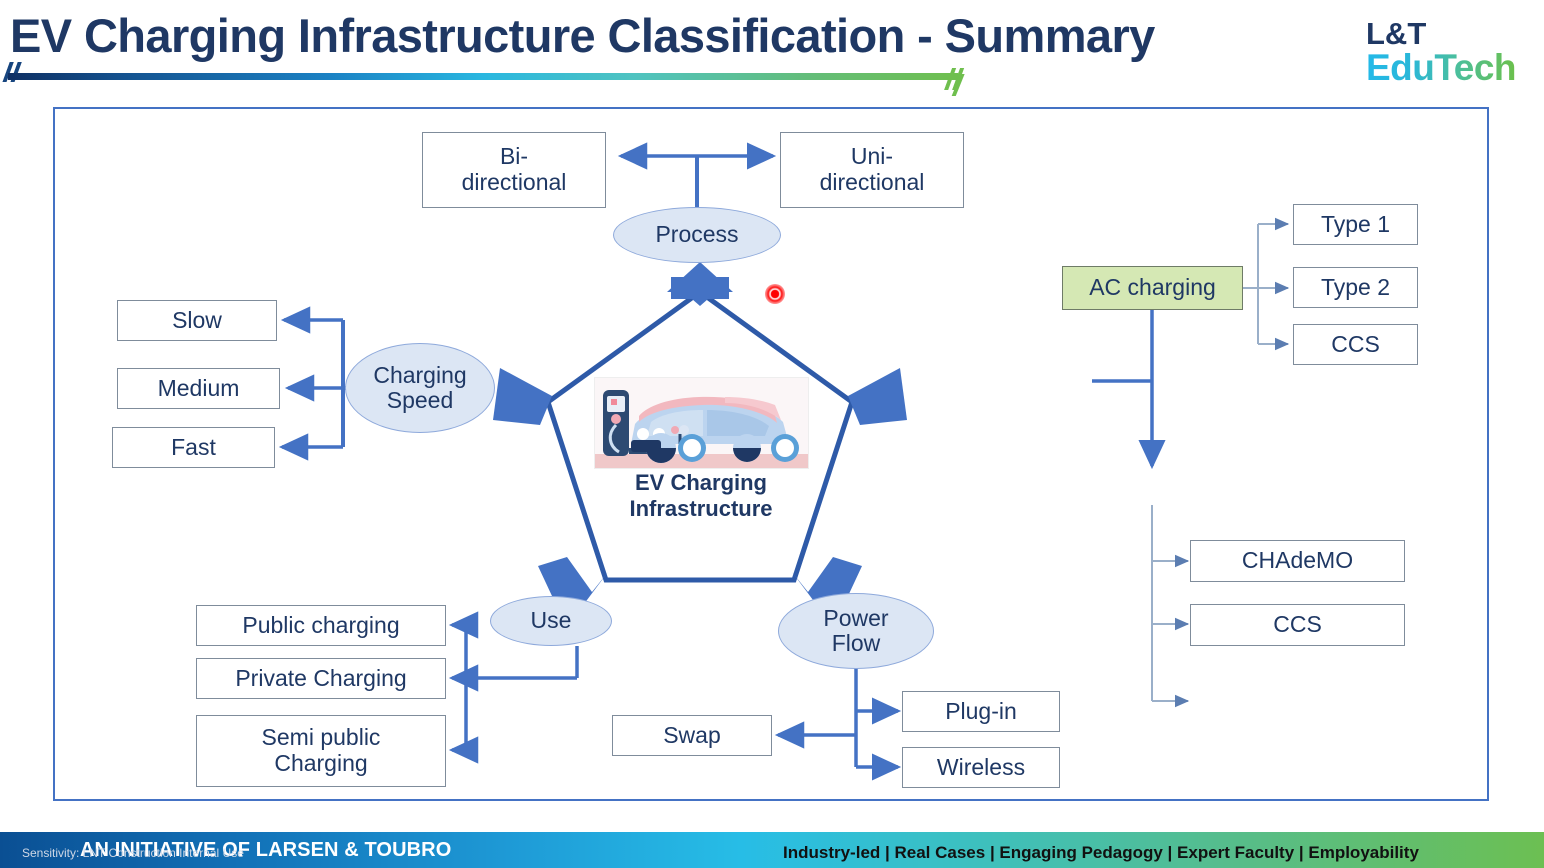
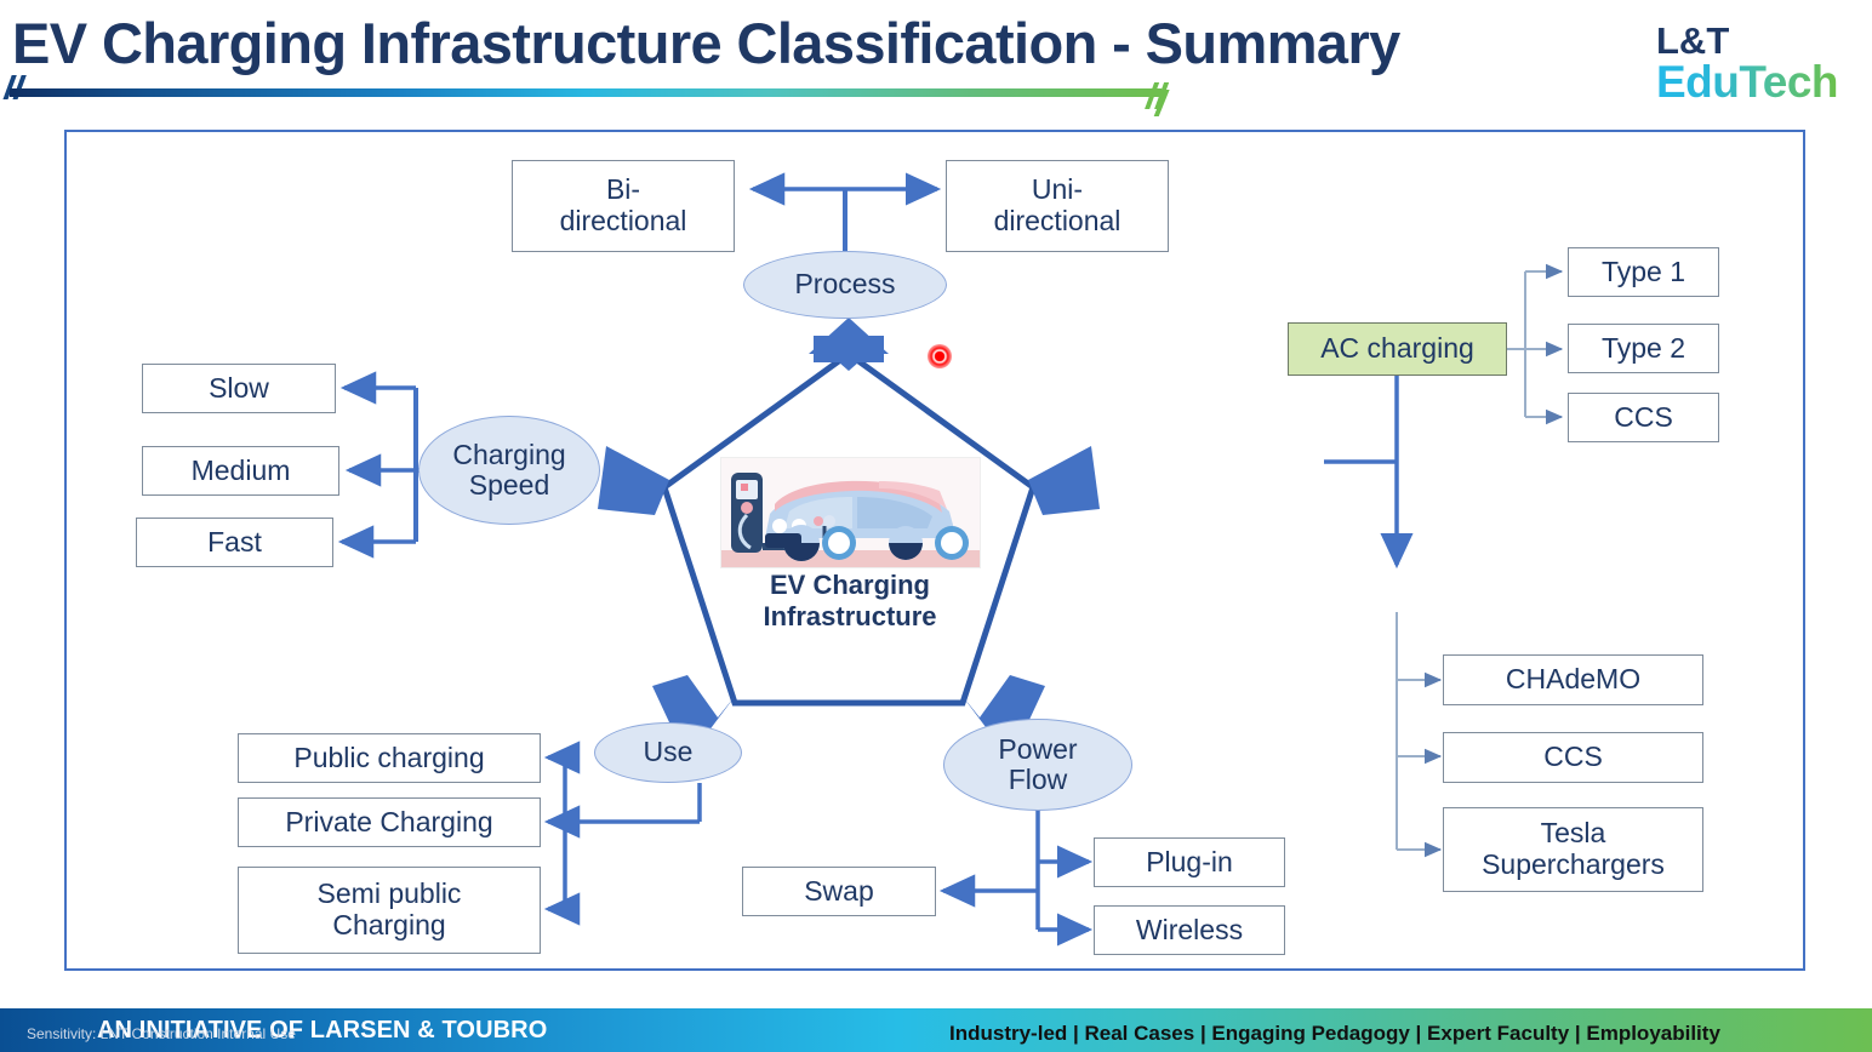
  EV Charging Infrastructure Classification - Summary
  L&T
  EduTech
  Bi-
  directional
  Uni-
  directional
  Process
  Slow
  Medium
  Fast
  Charging
  Speed
  AC charging
  Type 1
  Type 2
  CCS
  CHAdeMO
  CCS
+ Tesla
+ Superchargers
  Use
  Public charging
  Private Charging
  Semi public
  Charging
  Power
  Flow
  Swap
  Plug-in
  Wireless
  EV Charging
  Infrastructure
  AN INITIATIVE OF LARSEN & TOUBRO
  Industry-led | Real Cases | Engaging Pedagogy | Expert Faculty | Employability
  Sensitivity: LNT Construction Internal Use
